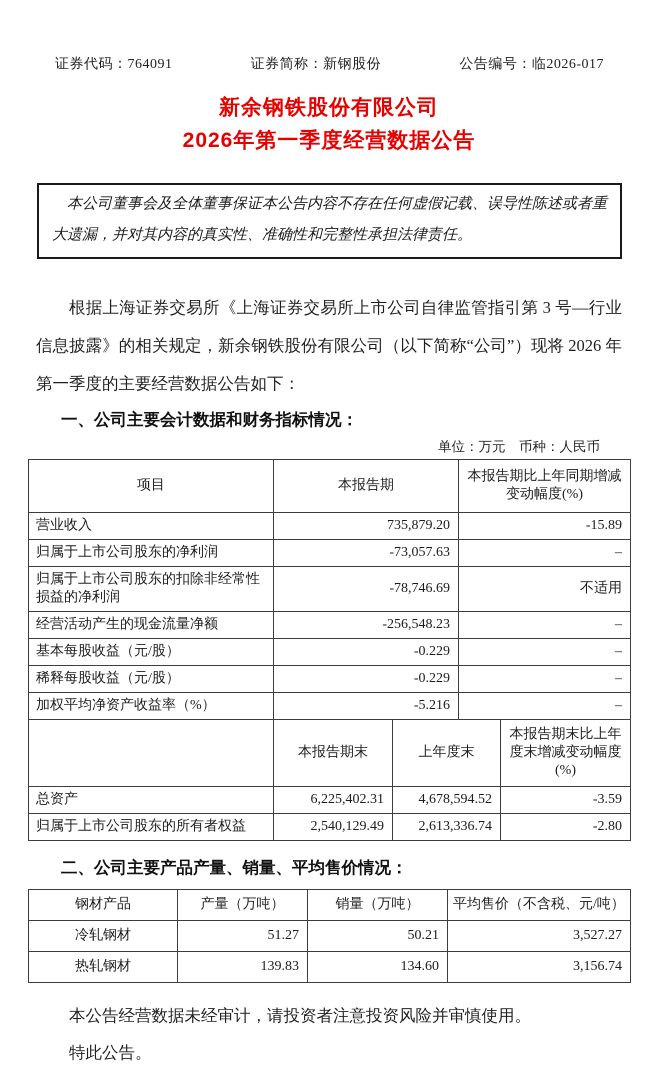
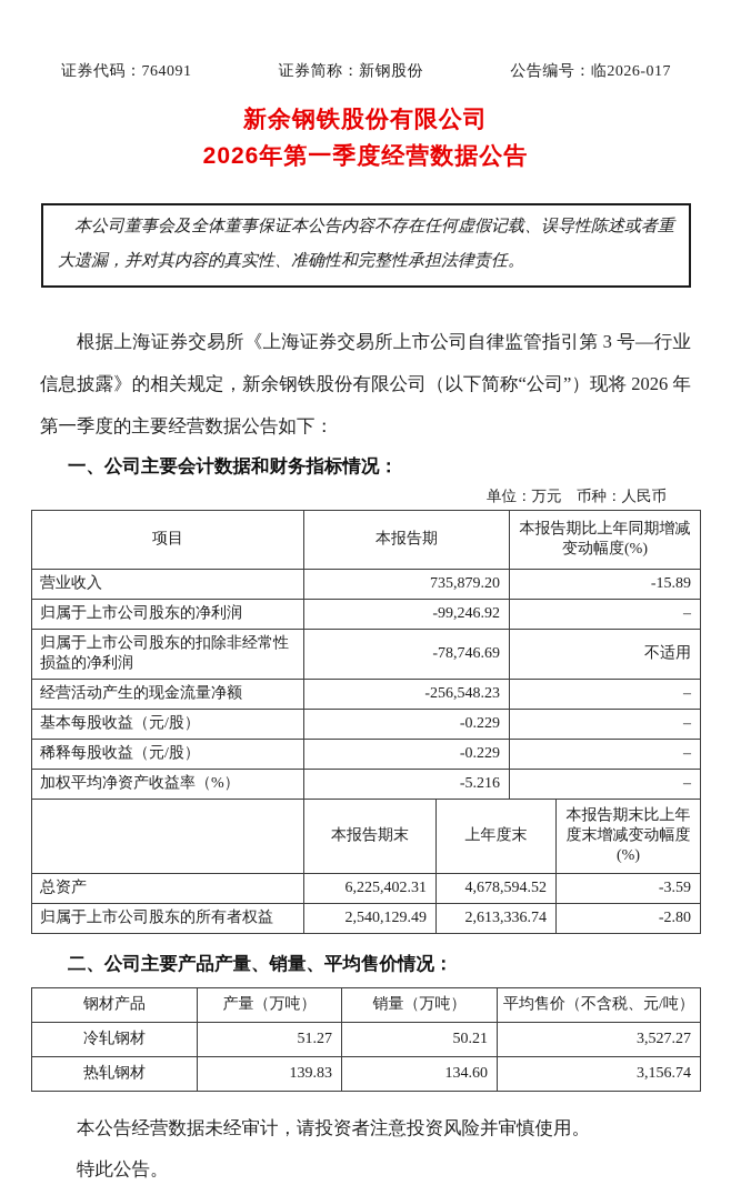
  证券代码：764091
  证券简称：新钢股份
  公告编号：临2026-017
  新余钢铁股份有限公司
  2026年第一季度经营数据公告
  本公司董事会及全体董事保证本公告内容不存在任何虚假记载、误导性陈述或者重大遗漏，并对其内容的真实性、准确性和完整性承担法律责任。
  根据上海证券交易所《上海证券交易所上市公司自律监管指引第 3 号—行业信息披露》的相关规定，新余钢铁股份有限公司（以下简称“公司”）现将 2026 年第一季度的主要经营数据公告如下：
  一、公司主要会计数据和财务指标情况：
  单位：万元 币种：人民币
  项目	本报告期	本报告期比上年同期增减变动幅度(%)
  营业收入	735,879.20	-15.89
- 归属于上市公司股东的净利润	-73,057.63	–
+ 归属于上市公司股东的净利润	-99,246.92	–
  归属于上市公司股东的扣除非经常性损益的净利润	-78,746.69	不适用
  经营活动产生的现金流量净额	-256,548.23	–
  基本每股收益（元/股）	-0.229	–
  稀释每股收益（元/股）	-0.229	–
  加权平均净资产收益率（%）	-5.216	–
  	本报告期末	上年度末	本报告期末比上年度末增减变动幅度(%)
  总资产	6,225,402.31	4,678,594.52	-3.59
  归属于上市公司股东的所有者权益	2,540,129.49	2,613,336.74	-2.80
  二、公司主要产品产量、销量、平均售价情况：
  钢材产品	产量（万吨）	销量（万吨）	平均售价（不含税、元/吨）
  冷轧钢材	51.27	50.21	3,527.27
  热轧钢材	139.83	134.60	3,156.74
  本公告经营数据未经审计，请投资者注意投资风险并审慎使用。
  特此公告。
